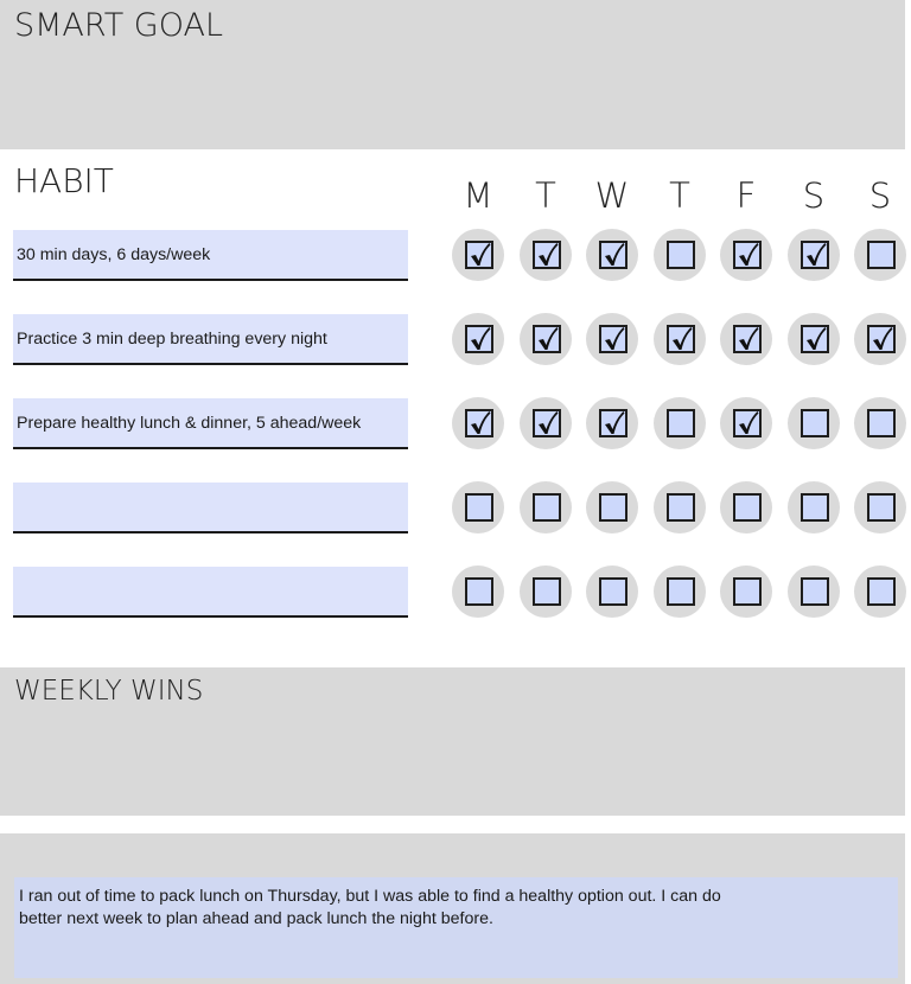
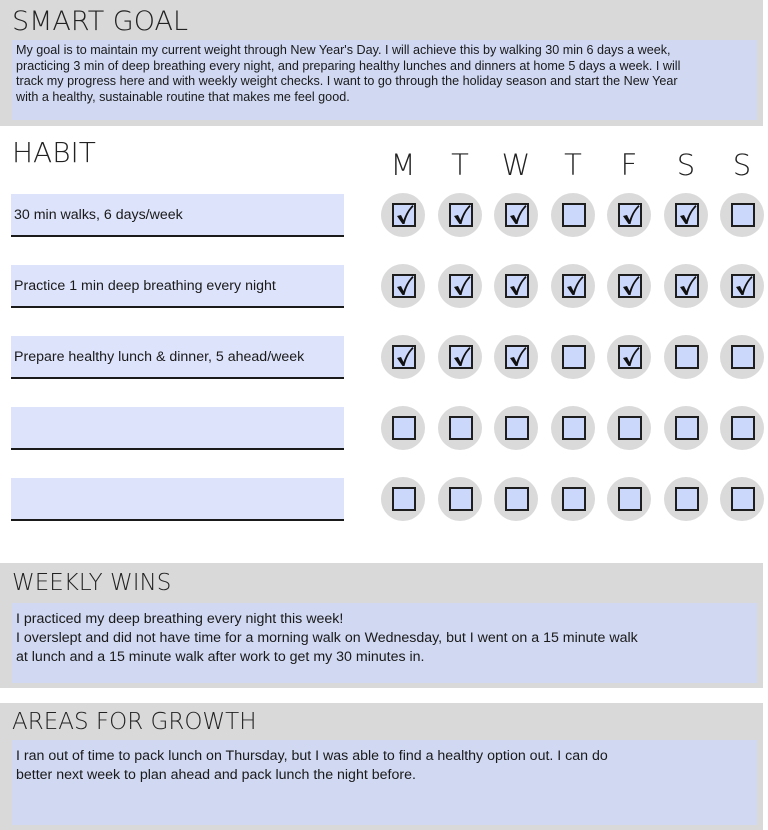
  SMART GOAL
+ My goal is to maintain my current weight through New Year's Day. I will achieve this by walking 30 min 6 days a week,
+ practicing 3 min of deep breathing every night, and preparing healthy lunches and dinners at home 5 days a week. I will
+ track my progress here and with weekly weight checks. I want to go through the holiday season and start the New Year
+ with a healthy, sustainable routine that makes me feel good.
  HABIT
  M
  T
  W
  T
  F
  S
  S
- 30 min days, 6 days/week
+ 30 min walks, 6 days/week
- Practice 3 min deep breathing every night
+ Practice 1 min deep breathing every night
  Prepare healthy lunch & dinner, 5 ahead/week
  WEEKLY WINS
+ I practiced my deep breathing every night this week!
+ I overslept and did not have time for a morning walk on Wednesday, but I went on a 15 minute walk
+ at lunch and a 15 minute walk after work to get my 30 minutes in.
+ AREAS FOR GROWTH
  I ran out of time to pack lunch on Thursday, but I was able to find a healthy option out. I can do
  better next week to plan ahead and pack lunch the night before.
